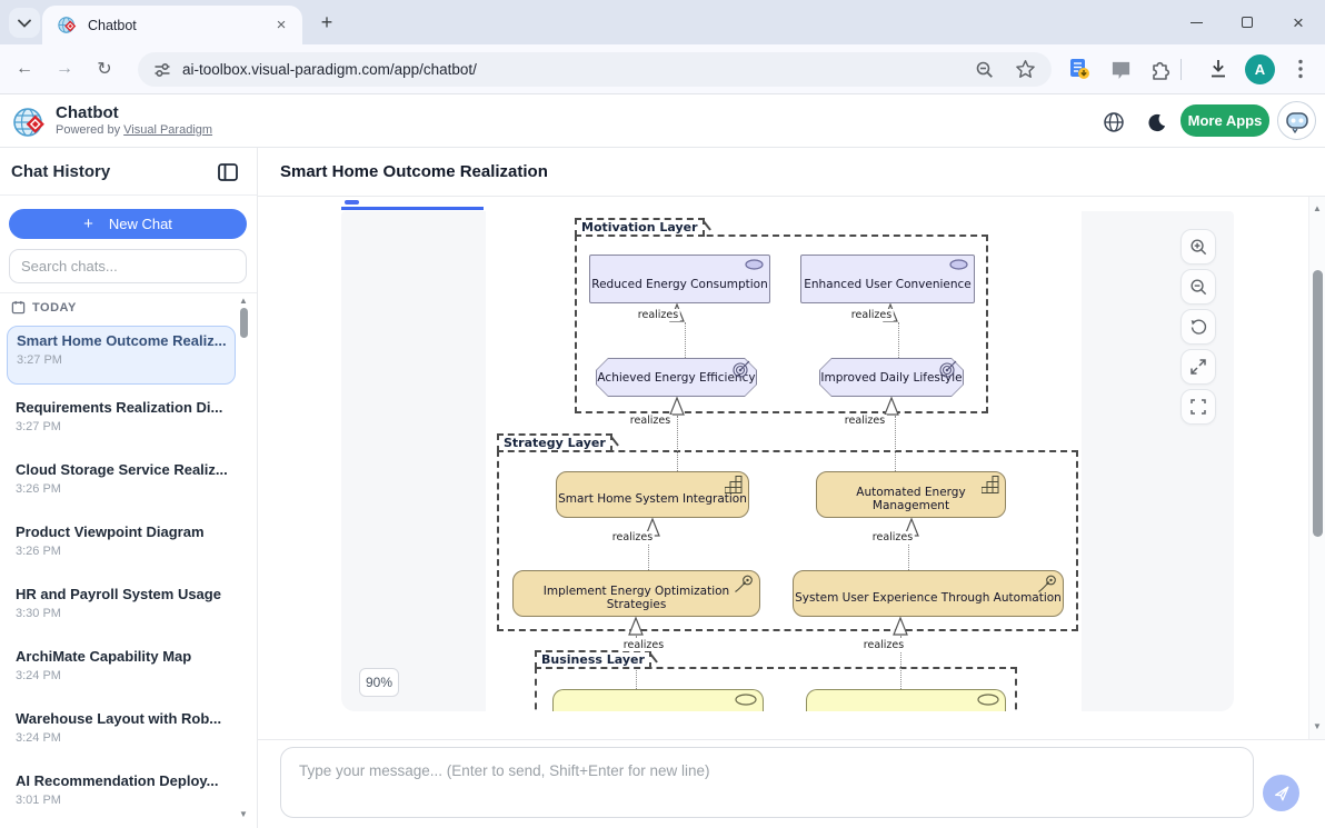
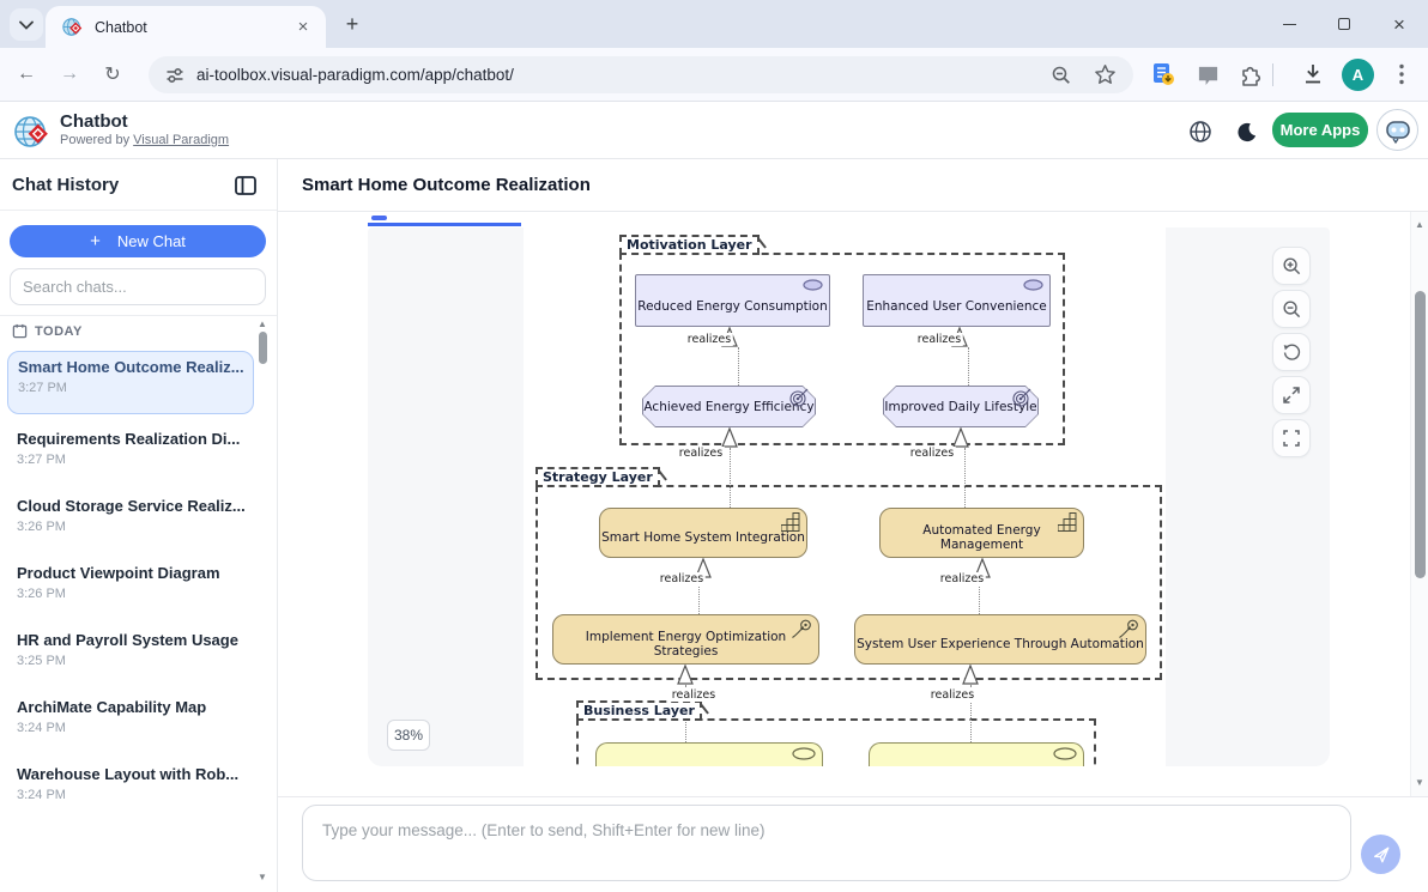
  Chatbot
  ×
  +
  ×
  ←
  →
  ↻
  ai-toolbox.visual-paradigm.com/app/chatbot/
  A
  Chatbot
  Powered by Visual Paradigm
  More Apps
  Chat History
  +
  New Chat
  Search chats...
  TODAY
  Smart Home Outcome Realiz...
  3:27 PM
  Requirements Realization Di...
  3:27 PM
  Cloud Storage Service Realiz...
  3:26 PM
  Product Viewpoint Diagram
  3:26 PM
  HR and Payroll System Usage
- 3:30 PM
+ 3:25 PM
  ArchiMate Capability Map
  3:24 PM
  Warehouse Layout with Rob...
  3:24 PM
- AI Recommendation Deploy...
- 3:01 PM
  ▲
  ▼
  Smart Home Outcome Realization
  Motivation Layer
  Reduced Energy Consumption
  Enhanced User Convenience
  realizes
  realizes
  Achieved Energy Efficiency
  Improved Daily Lifestyle
  realizes
  realizes
  Strategy Layer
  Smart Home System Integration
  Automated Energy Management
  realizes
  realizes
  Implement Energy Optimization Strategies
  System User Experience Through Automation
  realizes
  realizes
  Business Layer
- 90%
+ 38%
  ▲
  ▼
  Type your message... (Enter to send, Shift+Enter for new line)
